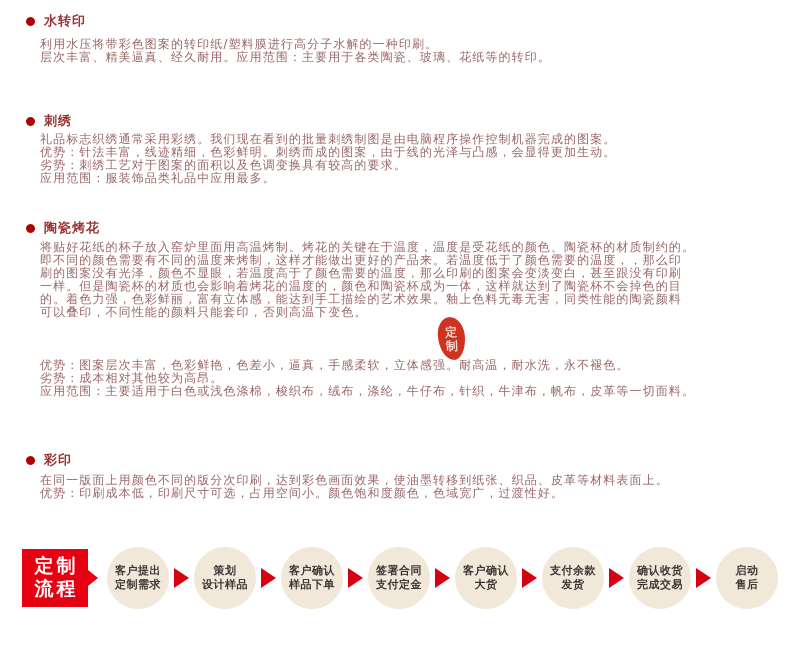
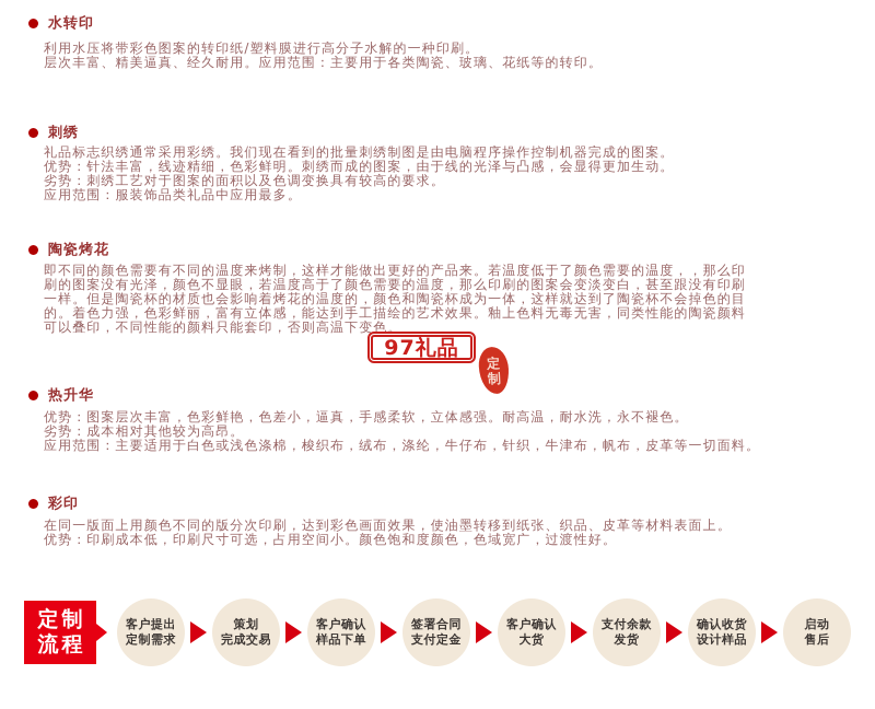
  水转印
  利用水压将带彩色图案的转印纸/塑料膜进行高分子水解的一种印刷。
  层次丰富、精美逼真、经久耐用。应用范围：主要用于各类陶瓷、玻璃、花纸等的转印。
  刺绣
  礼品标志织绣通常采用彩绣。我们现在看到的批量刺绣制图是由电脑程序操作控制机器完成的图案。
  优势：针法丰富，线迹精细，色彩鲜明。刺绣而成的图案，由于线的光泽与凸感，会显得更加生动。
  劣势：刺绣工艺对于图案的面积以及色调变换具有较高的要求。
  应用范围：服装饰品类礼品中应用最多。
  陶瓷烤花
- 将贴好花纸的杯子放入窑炉里面用高温烤制。烤花的关键在于温度，温度是受花纸的颜色、陶瓷杯的材质制约的。
  即不同的颜色需要有不同的温度来烤制，这样才能做出更好的产品来。若温度低于了颜色需要的温度，，那么印
  刷的图案没有光泽，颜色不显眼，若温度高于了颜色需要的温度，那么印刷的图案会变淡变白，甚至跟没有印刷
  一样。但是陶瓷杯的材质也会影响着烤花的温度的，颜色和陶瓷杯成为一体，这样就达到了陶瓷杯不会掉色的目
  的。着色力强，色彩鲜丽，富有立体感，能达到手工描绘的艺术效果。釉上色料无毒无害，同类性能的陶瓷颜料
  可以叠印，不同性能的颜料只能套印，否则高温下变色。
+ 97礼品
+ 热升华
  优势：图案层次丰富，色彩鲜艳，色差小，逼真，手感柔软，立体感强。耐高温，耐水洗，永不褪色。
  劣势：成本相对其他较为高昂。
  应用范围：主要适用于白色或浅色涤棉，梭织布，绒布，涤纶，牛仔布，针织，牛津布，帆布，皮革等一切面料。
  彩印
  在同一版面上用颜色不同的版分次印刷，达到彩色画面效果，使油墨转移到纸张、织品、皮革等材料表面上。
  优势：印刷成本低，印刷尺寸可选，占用空间小。颜色饱和度颜色，色域宽广，过渡性好。
  定制
  流程
  客户提出
  定制需求
  策划
- 设计样品
+ 完成交易
  客户确认
  样品下单
  签署合同
  支付定金
  客户确认
  大货
  支付余款
  发货
  确认收货
- 完成交易
+ 设计样品
  启动
  售后
